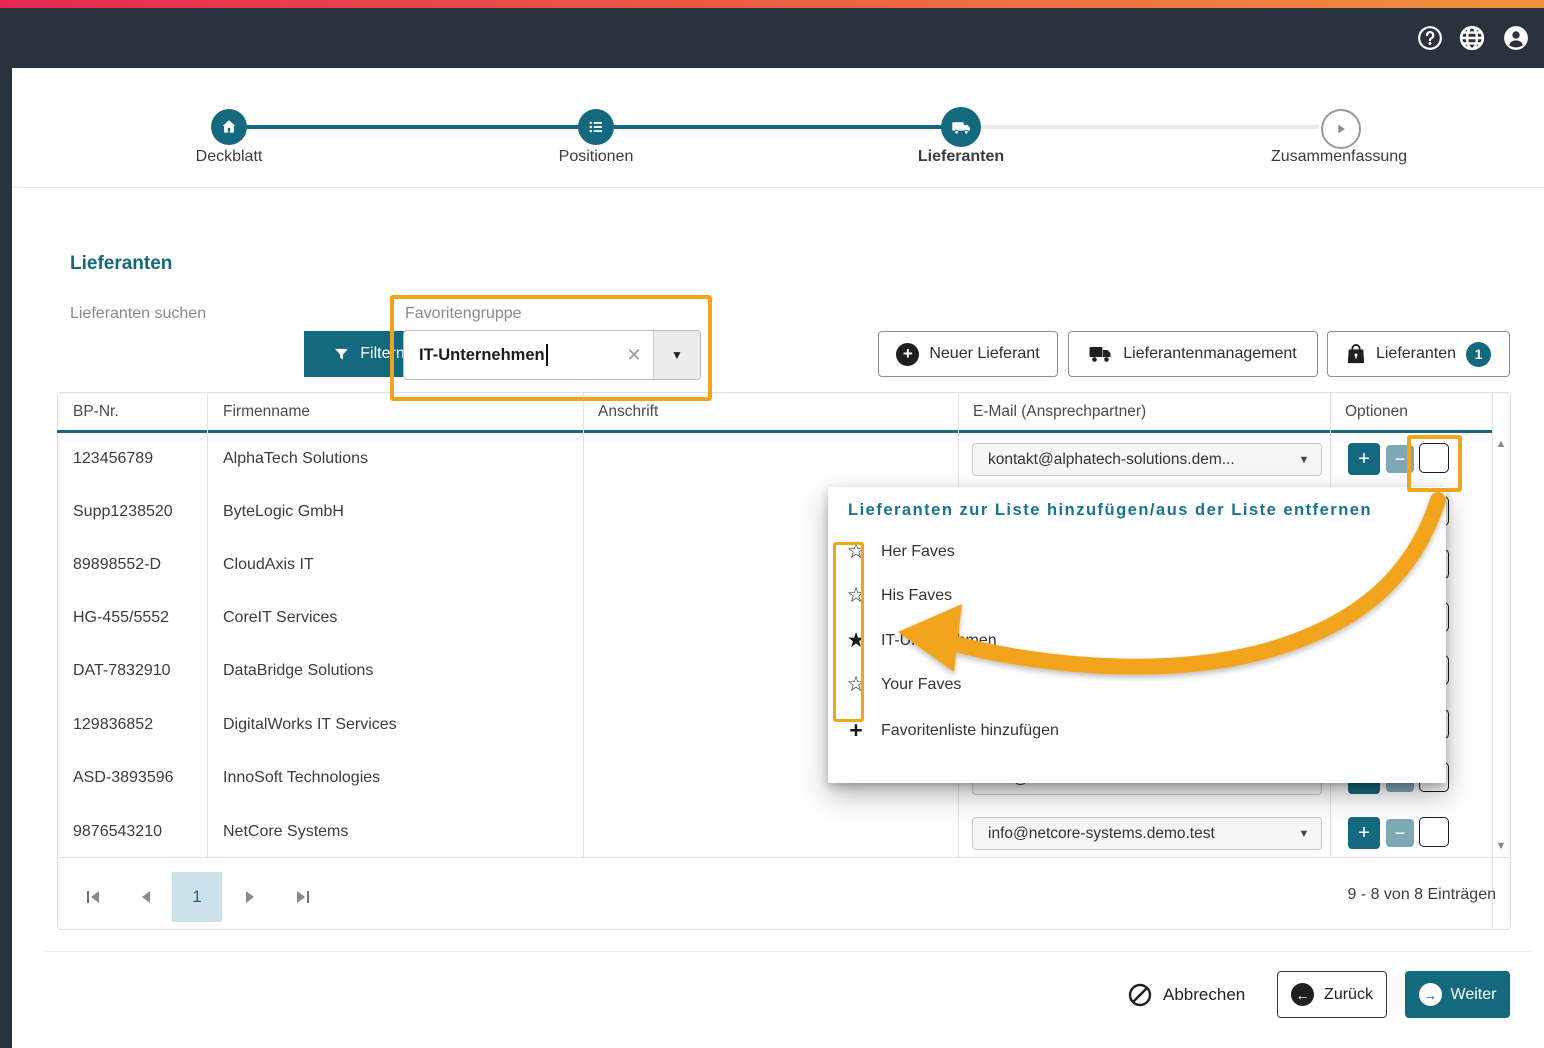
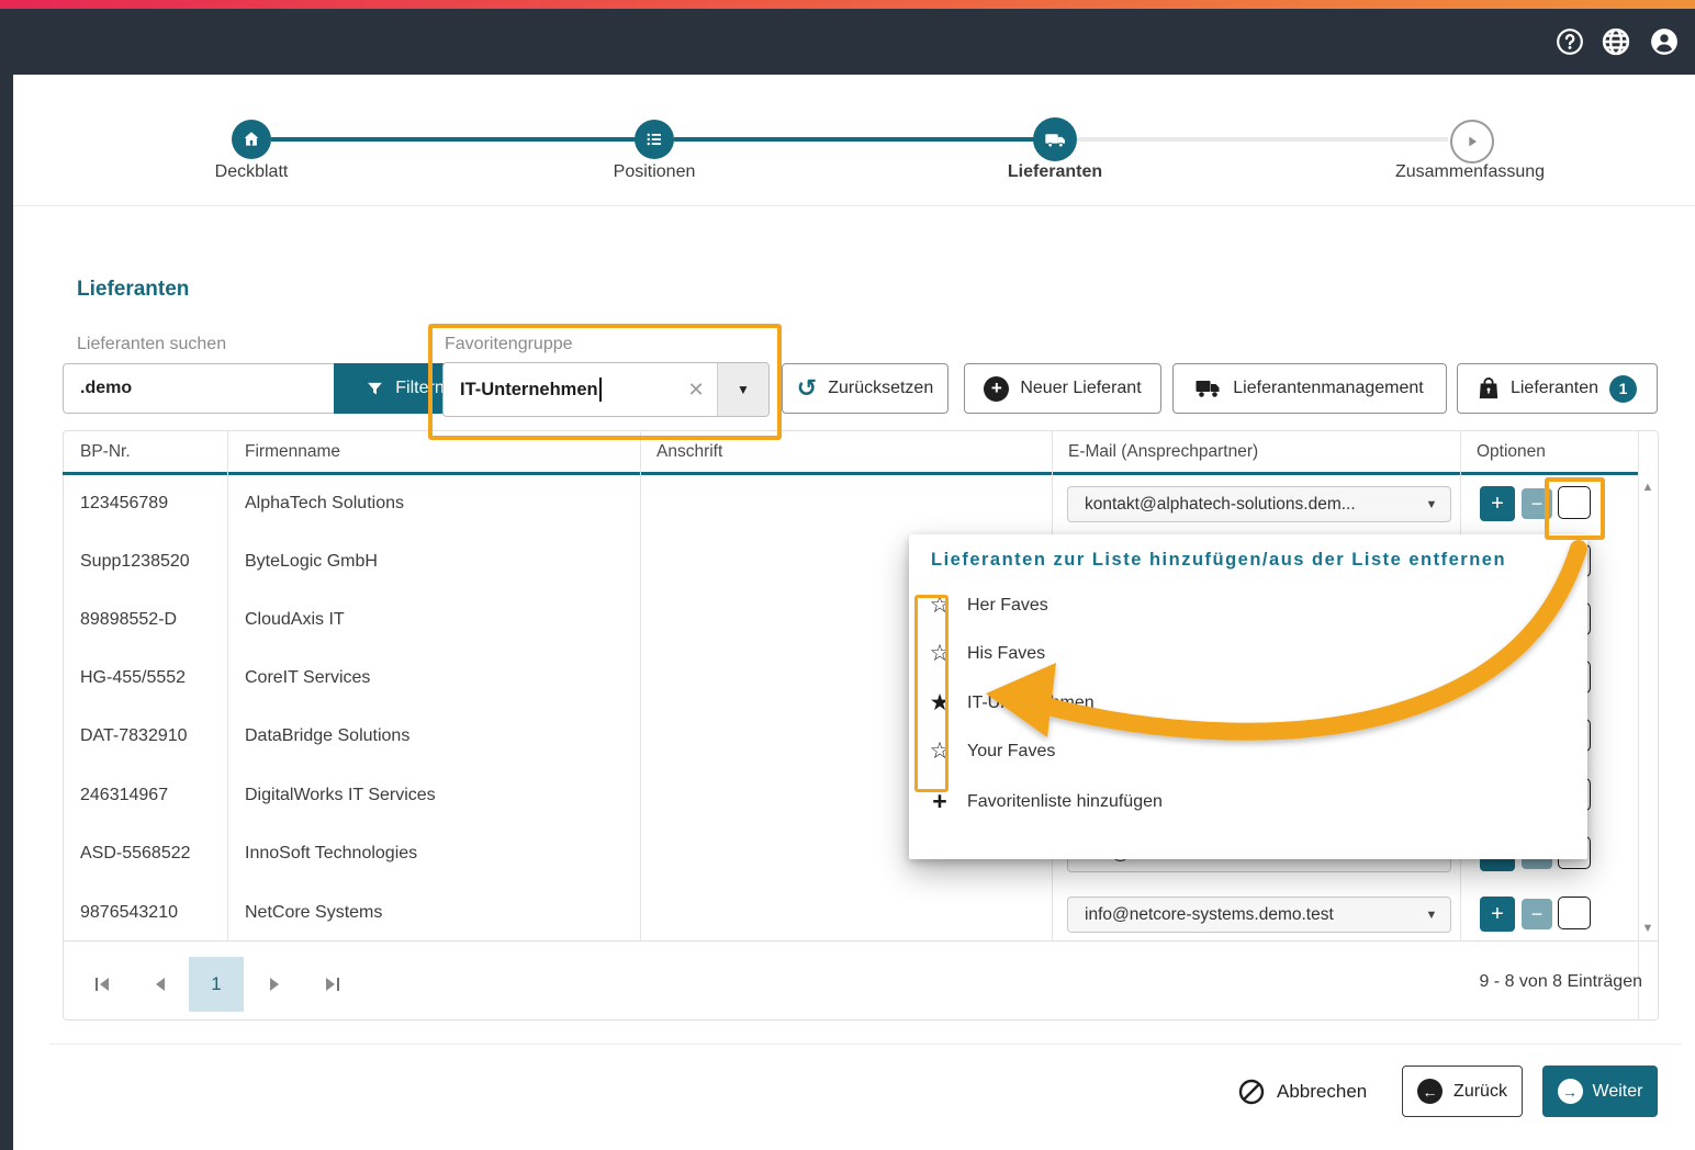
  Deckblatt
  Positionen
  Lieferanten
  Zusammenfassung
  Lieferanten
  Lieferanten suchen
+ .demo
  Filtern
  Favoritengruppe
  IT-Unternehmen
  ✕
  ▼
+ ↺
+ Zurücksetzen
  +
  Neuer Lieferant
  Lieferantenmanagement
  Lieferanten
  1
  BP-Nr.
  Firmenname
  Anschrift
  E-Mail (Ansprechpartner)
  Optionen
  ▲
  ▼
  123456789
  AlphaTech Solutions
  kontakt@alphatech-solutions.dem...
  ▼
  +
  −
  Supp1238520
  ByteLogic GmbH
  89898552-D
  CloudAxis IT
  HG-455/5552
  CoreIT Services
  DAT-7832910
  DataBridge Solutions
- 129836852
+ 246314967
  DigitalWorks IT Services
- ASD-3893596
+ ASD-5568522
  InnoSoft Technologies
  9876543210
  NetCore Systems
  info@netcore-systems.demo.test
  ▼
  +
  −
  1
  9 - 8 von 8 Einträgen
  Abbrechen
  ←
  Zurück
  →
  Weiter
  Lieferanten zur Liste hinzufügen/aus der Liste entfernen
  ☆
  Her Faves
  ☆
  His Faves
  ★
  ☆
  Your Faves
  +
  Favoritenliste hinzufügen
